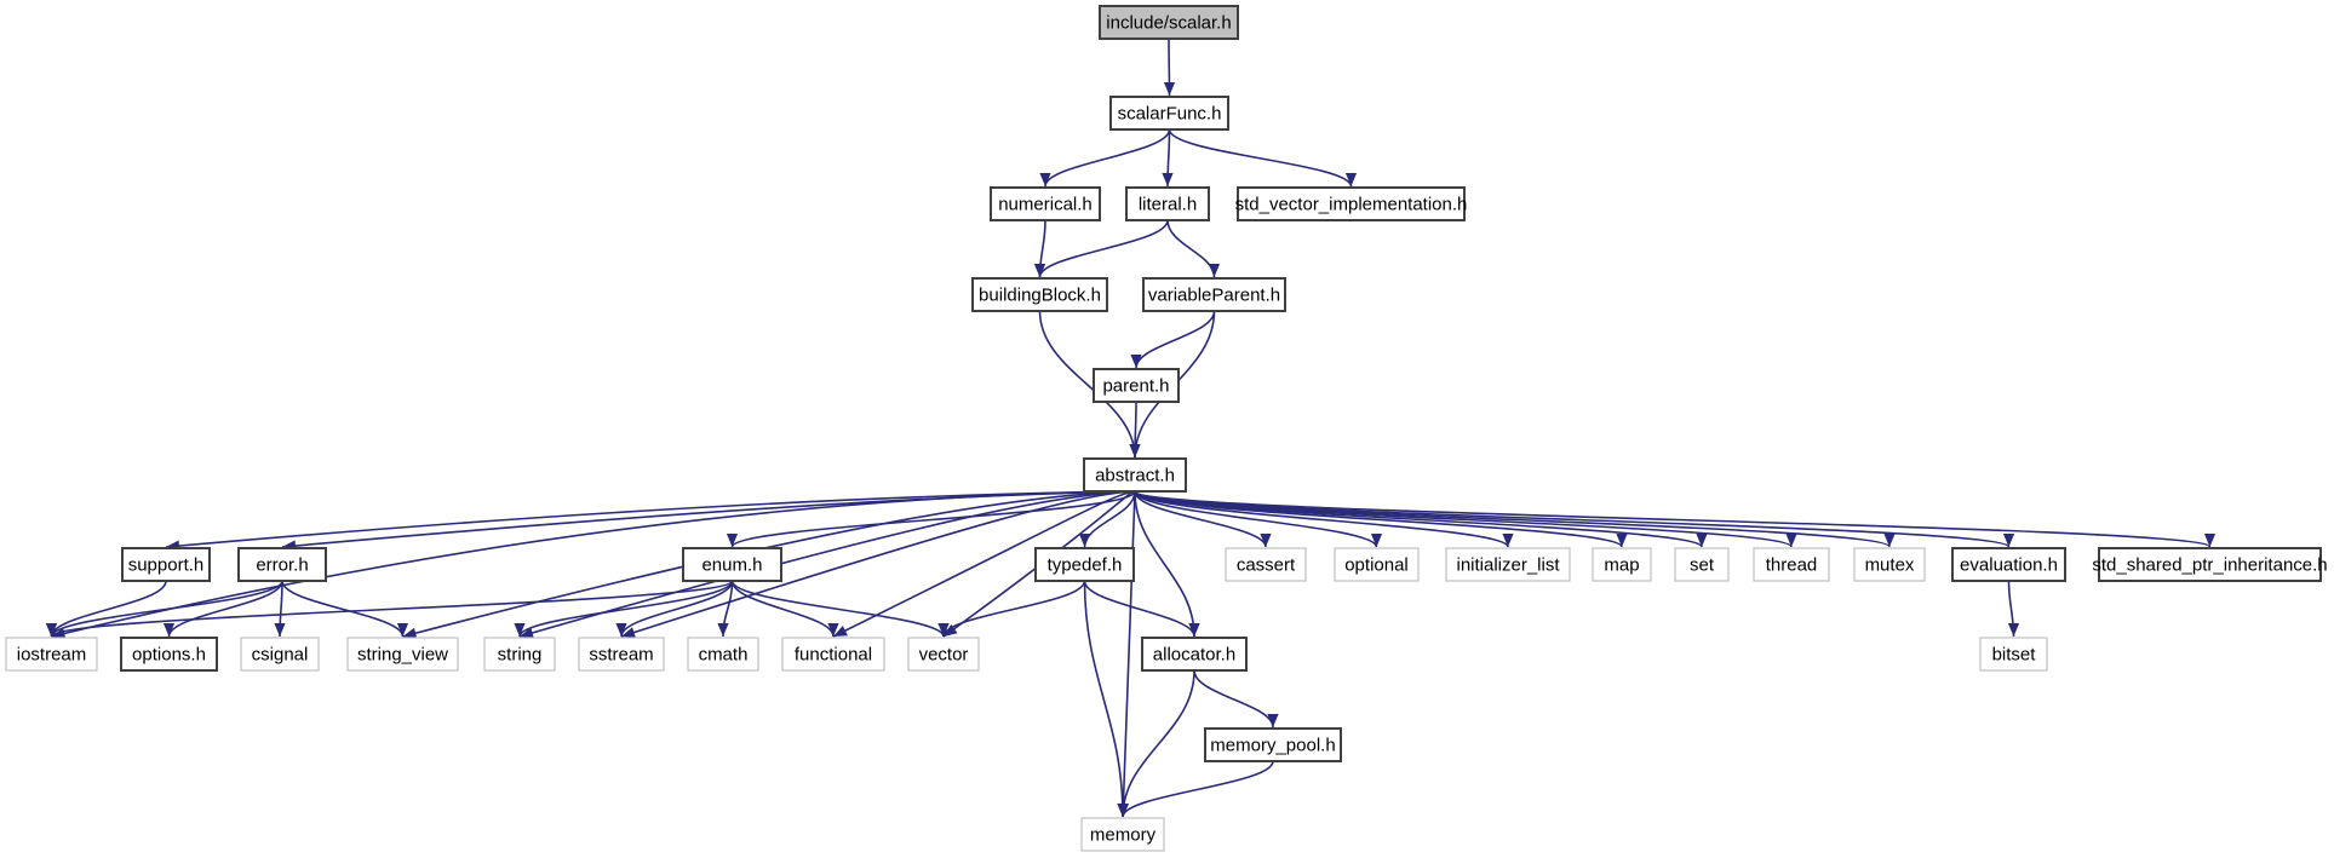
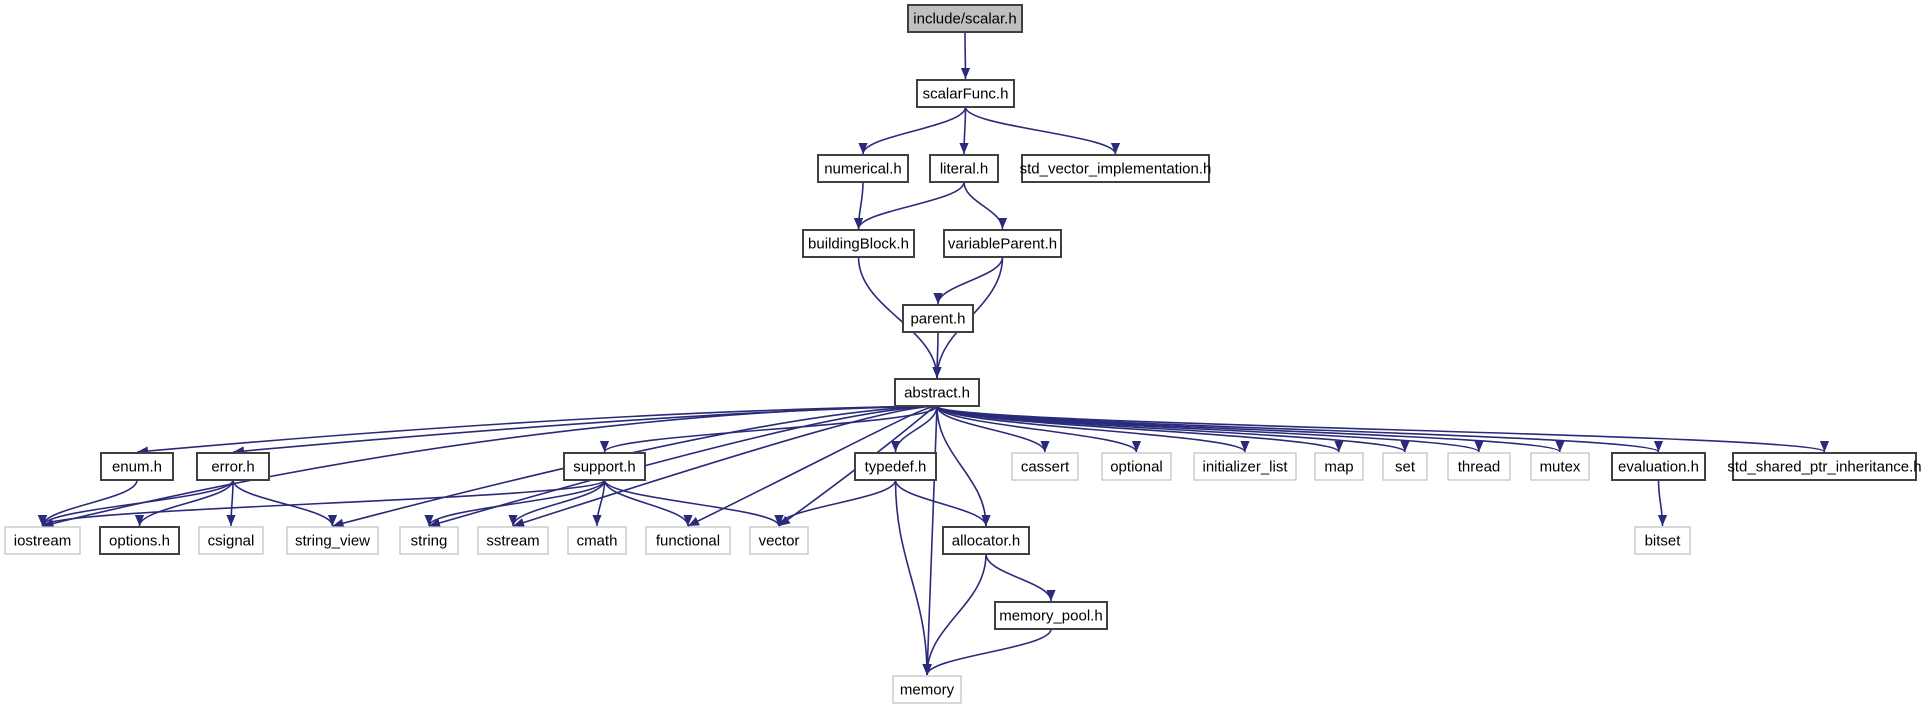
  include/scalar.h
  scalarFunc.h
  numerical.h
  literal.h
  std_vector_implementation.h
  buildingBlock.h
  variableParent.h
  parent.h
  abstract.h
- support.h
+ enum.h
  error.h
- enum.h
+ support.h
  typedef.h
  cassert
  optional
  initializer_list
  map
  set
  thread
  mutex
  evaluation.h
  std_shared_ptr_inheritance.h
  iostream
  options.h
  csignal
  string_view
  string
  sstream
  cmath
  functional
  vector
  allocator.h
  bitset
  memory_pool.h
  memory
